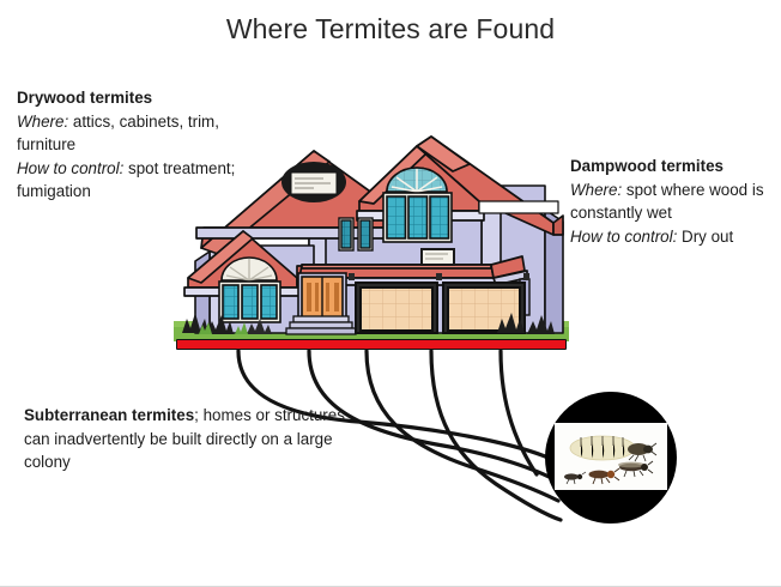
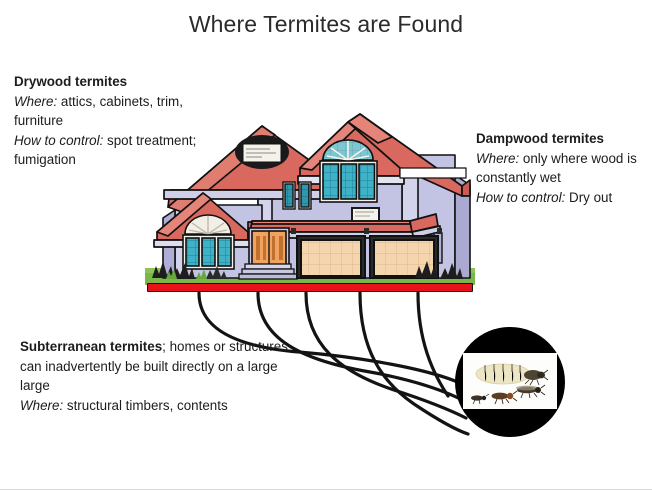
  Where Termites are Found
  Drywood termites
  Where: attics, cabinets, trim, furniture
  How to control: spot treatment; fumigation
  Dampwood termites
- Where: spot where wood is constantly wet
+ Where: only where wood is constantly wet
  How to control: Dry out
- Subterranean termites; homes or structures can inadvertently be built directly on a large colony
+ Subterranean termites; homes or structures can inadvertently be built directly on a large large
+ Where: structural timbers, contents
